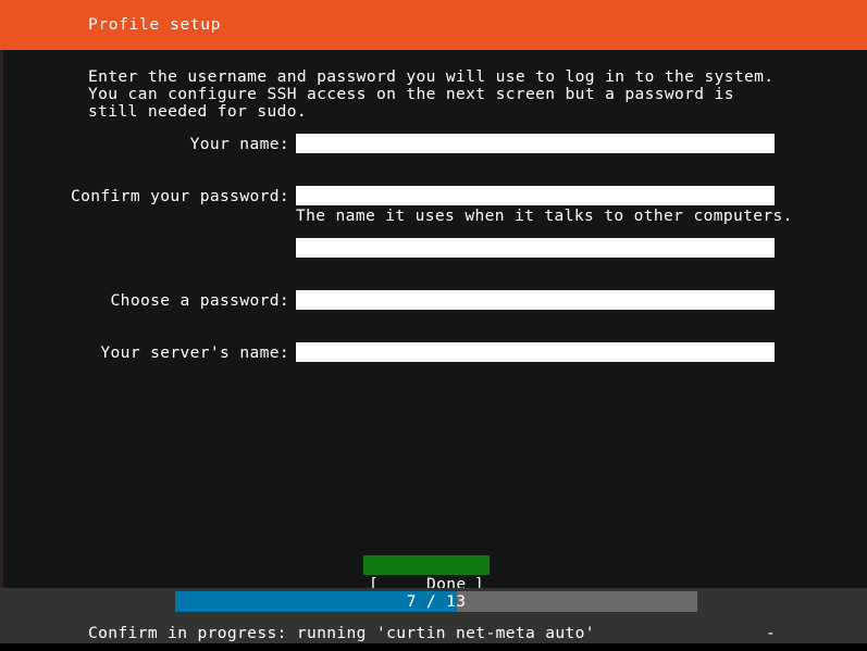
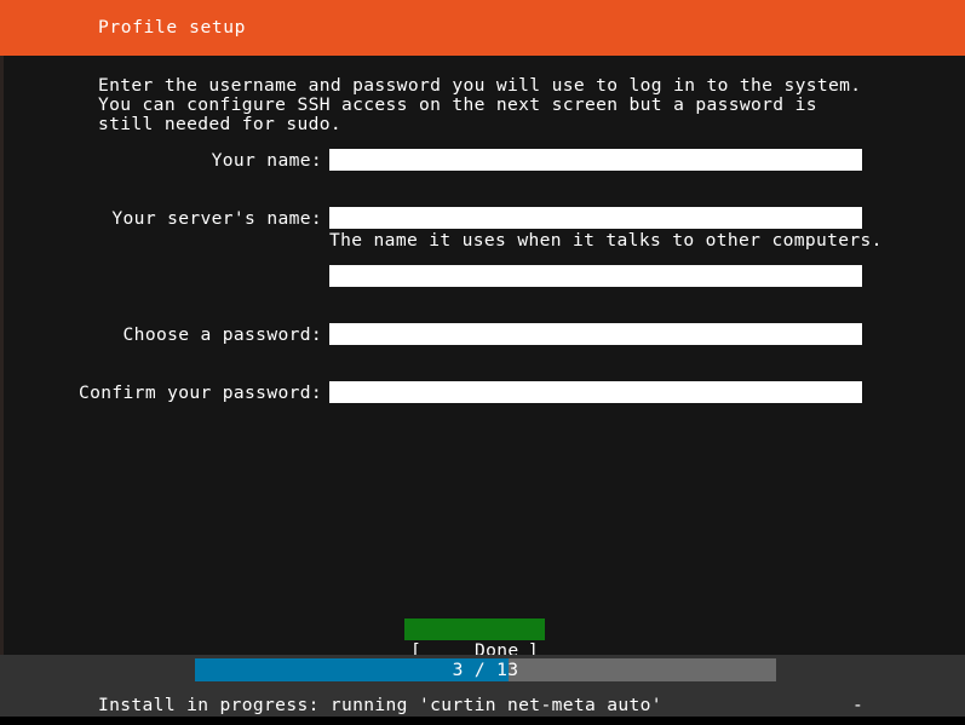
  Profile setup
  Enter the username and password you will use to log in to the system. You can configure SSH access on the next screen but a password is still needed for sudo.
  Your name:
- Confirm your password:
+ Your server's name:
  The name it uses when it talks to other computers.
  Choose a password:
- Your server's name:
+ Confirm your password:
  [
  ]
  Done
- 7 / 13
+ 3 / 13
- Confirm in progress: running 'curtin net-meta auto'
+ Install in progress: running 'curtin net-meta auto'
  -
